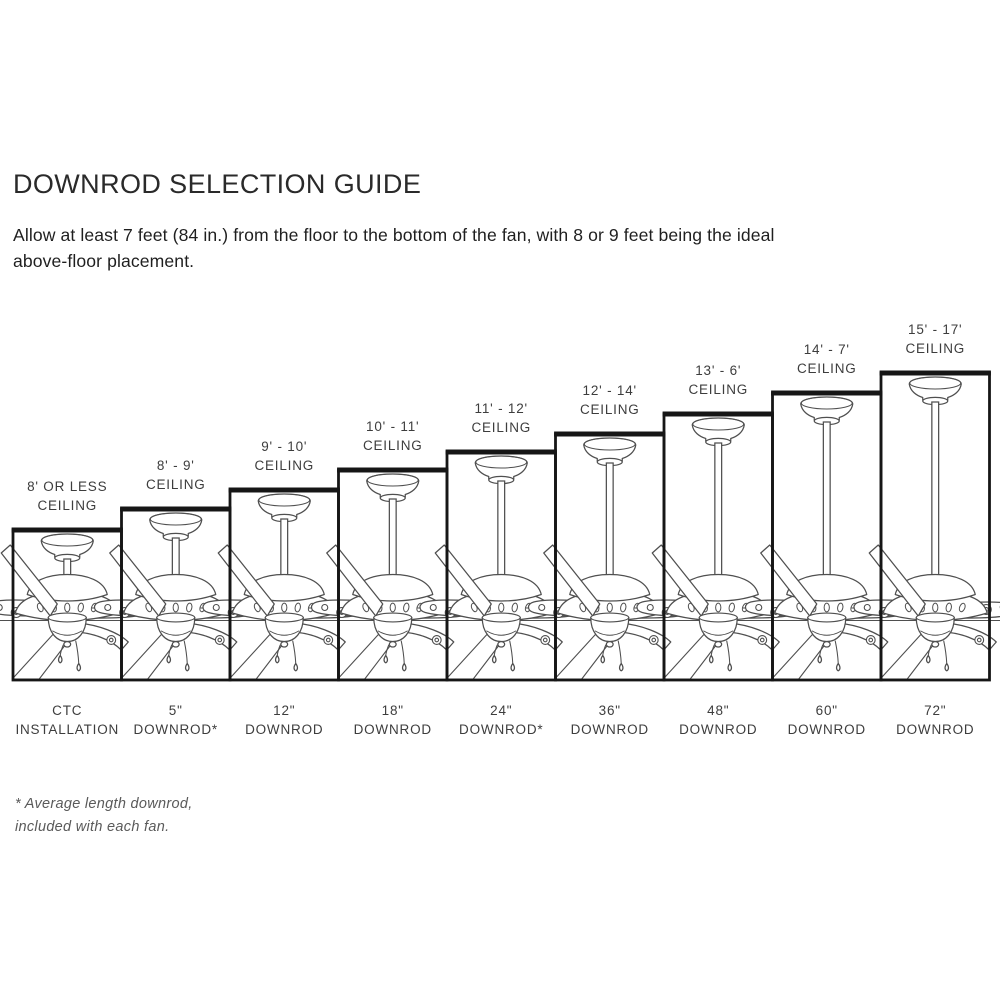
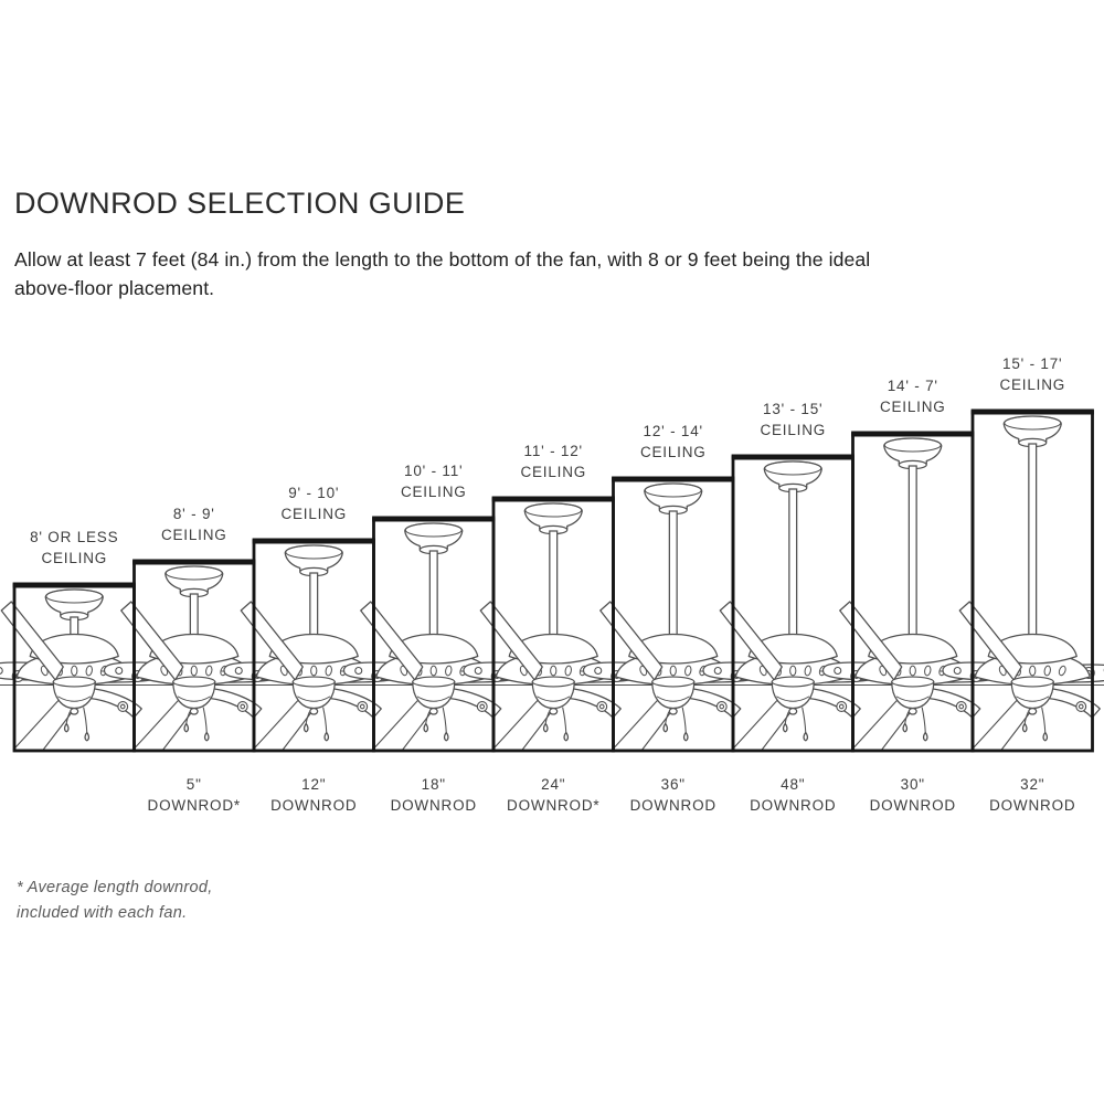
  DOWNROD SELECTION GUIDE
- Allow at least 7 feet (84 in.) from the floor to the bottom of the fan, with 8 or 9 feet being the ideal
+ Allow at least 7 feet (84 in.) from the length to the bottom of the fan, with 8 or 9 feet being the ideal
  above-floor placement.
  8' OR LESS
  CEILING
- CTC
- INSTALLATION
  8' - 9'
  CEILING
  5"
  DOWNROD*
  9' - 10'
  CEILING
  12"
  DOWNROD
  10' - 11'
  CEILING
  18"
  DOWNROD
  11' - 12'
  CEILING
  24"
  DOWNROD*
  12' - 14'
  CEILING
  36"
  DOWNROD
- 13' - 6'
+ 13' - 15'
  CEILING
  48"
  DOWNROD
  14' - 7'
  CEILING
- 60"
+ 30"
  DOWNROD
  15' - 17'
  CEILING
- 72"
+ 32"
  DOWNROD
  * Average length downrod,
  included with each fan.
